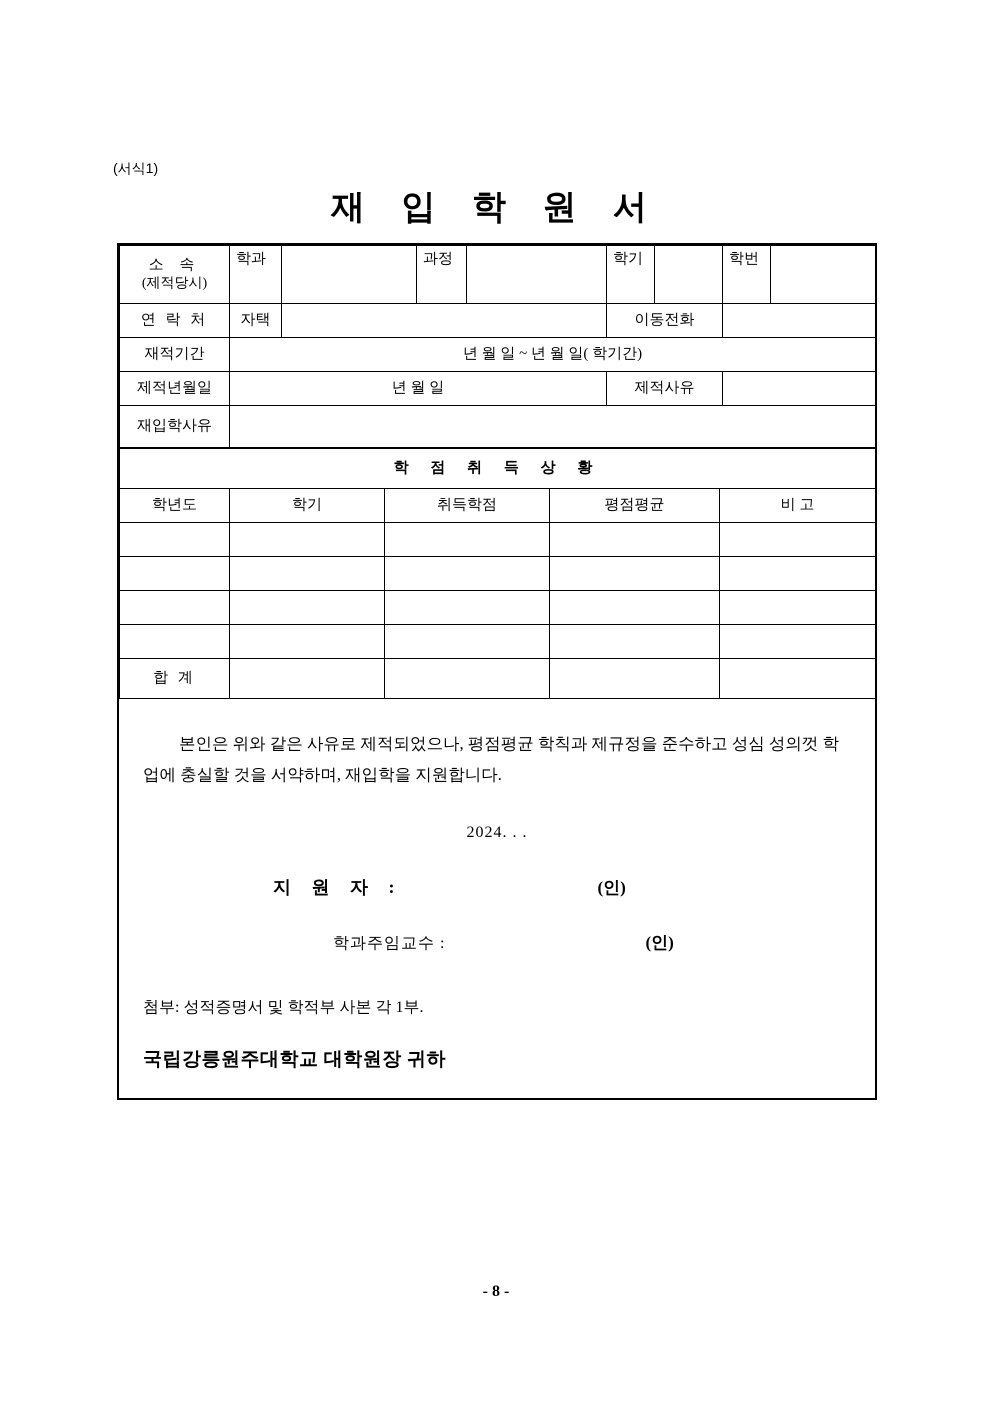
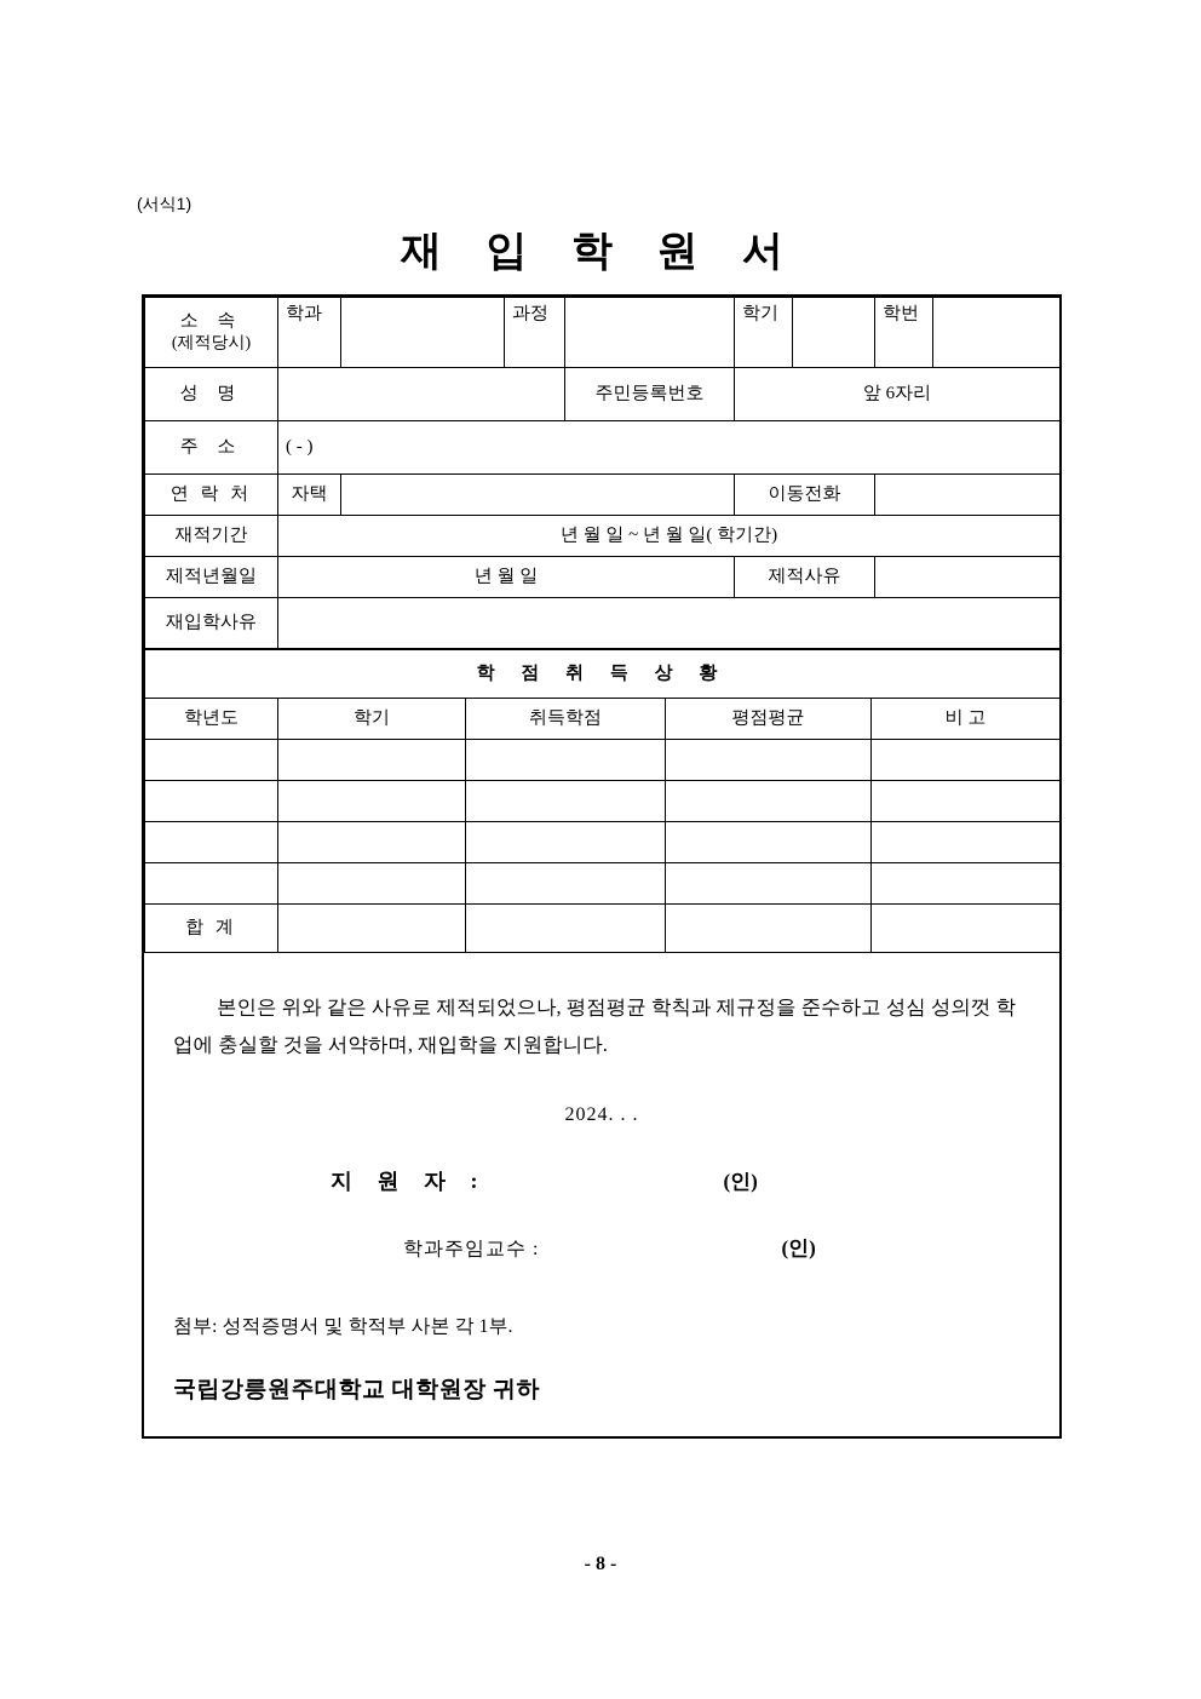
  (서식1)
  재 입 학 원 서
  소 속 (제적당시)	학과		과정		학기		학번
+ 성 명		주민등록번호	앞 6자리
+ 주 소	( - )
  연 락 처	자택		이동전화
  재적기간	년 월 일 ~ 년 월 일( 학기간)
  제적년월일	년 월 일	제적사유
  재입학사유
  학 점 취 득 상 황
  학년도	학기	취득학점	평점평균	비 고
  합 계
  본인은 위와 같은 사유로 제적되었으나, 평점평균 학칙과 제규정을 준수하고 성심 성의껏 학업에 충실할 것을 서약하며, 재입학을 지원합니다.
  2024. . .
  지 원 자 :
  (인)
  학과주임교수 :
  (인)
  첨부: 성적증명서 및 학적부 사본 각 1부.
  국립강릉원주대학교 대학원장 귀하
  - 8 -
